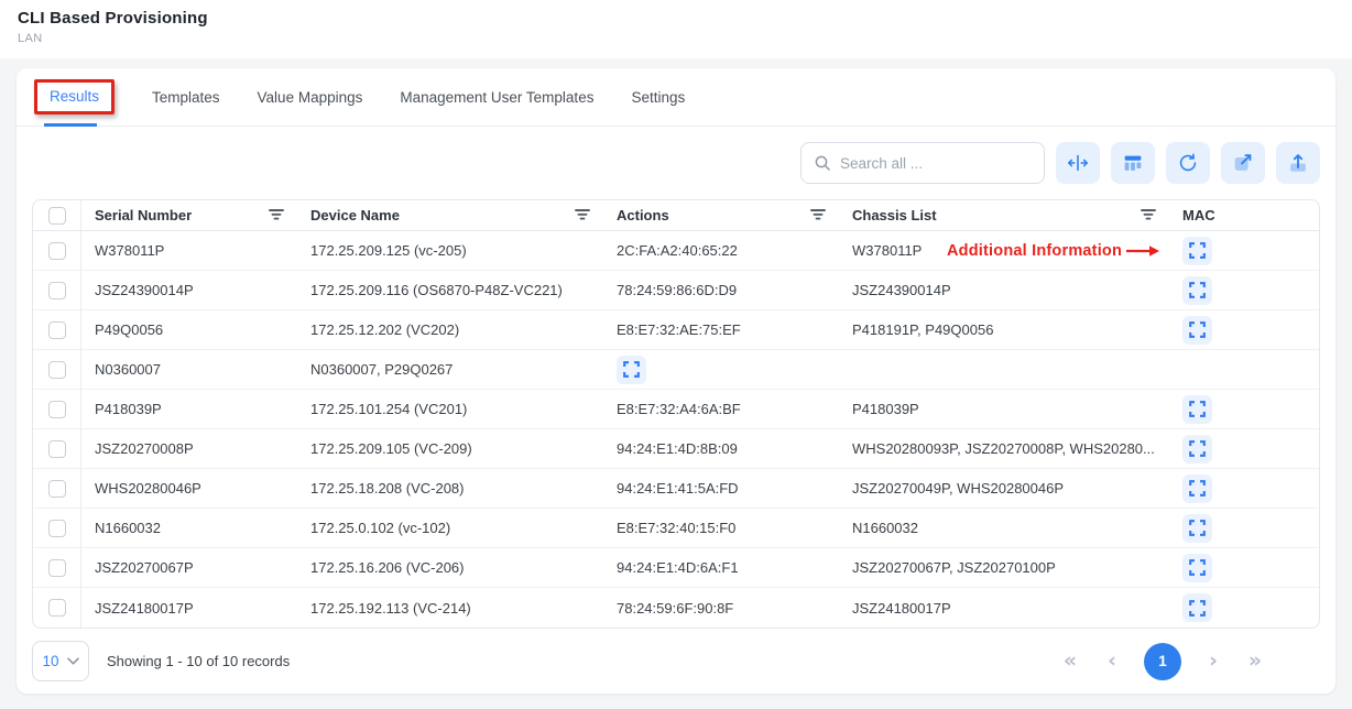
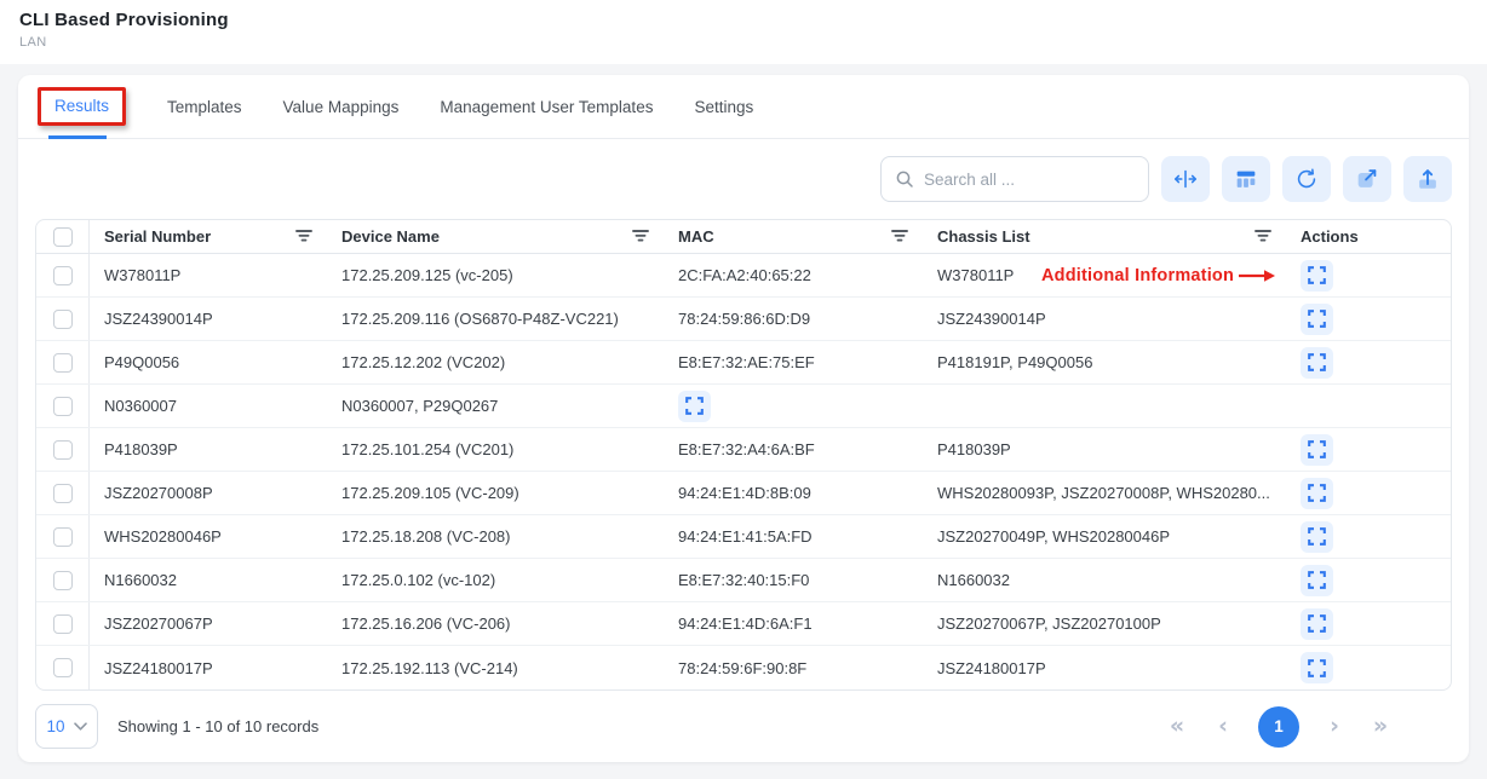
  CLI Based Provisioning
  LAN
  Results
  Templates
  Value Mappings
  Management User Templates
  Settings
  Search all ...
  Serial Number
  Device Name
- Actions
+ MAC
  Chassis List
- MAC
+ Actions
  W378011P
  172.25.209.125 (vc-205)
  2C:FA:A2:40:65:22
  W378011P
  Additional Information
  JSZ24390014P
  172.25.209.116 (OS6870-P48Z-VC221)
  78:24:59:86:6D:D9
  JSZ24390014P
  P49Q0056
  172.25.12.202 (VC202)
  E8:E7:32:AE:75:EF
  P418191P, P49Q0056
  N0360007
  N0360007, P29Q0267
  P418039P
  172.25.101.254 (VC201)
  E8:E7:32:A4:6A:BF
  P418039P
  JSZ20270008P
  172.25.209.105 (VC-209)
  94:24:E1:4D:8B:09
  WHS20280093P, JSZ20270008P, WHS20280...
  WHS20280046P
  172.25.18.208 (VC-208)
  94:24:E1:41:5A:FD
  JSZ20270049P, WHS20280046P
  N1660032
  172.25.0.102 (vc-102)
  E8:E7:32:40:15:F0
  N1660032
  JSZ20270067P
  172.25.16.206 (VC-206)
  94:24:E1:4D:6A:F1
  JSZ20270067P, JSZ20270100P
  JSZ24180017P
  172.25.192.113 (VC-214)
  78:24:59:6F:90:8F
  JSZ24180017P
  10
  Showing 1 - 10 of 10 records
  «
  ‹
  1
  ›
  »
